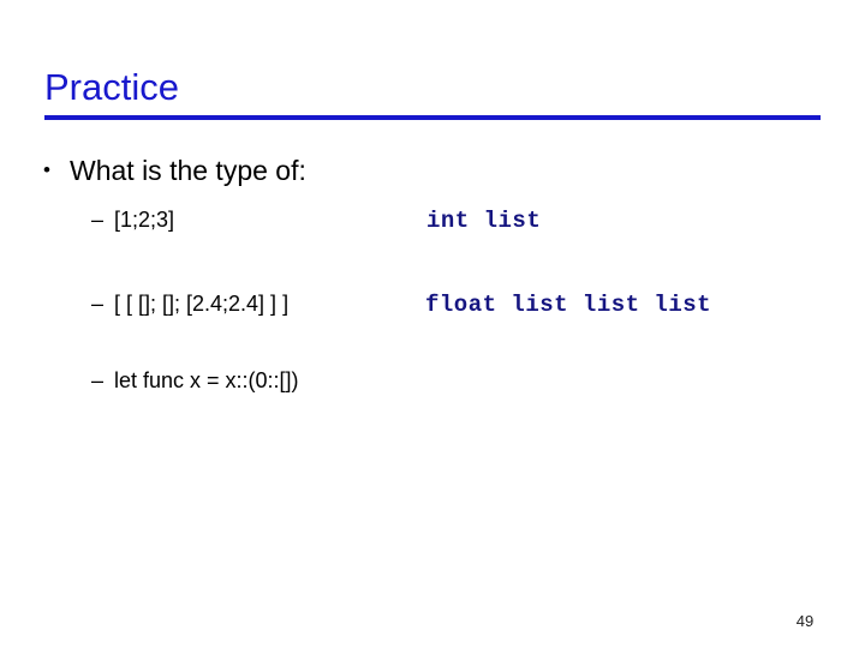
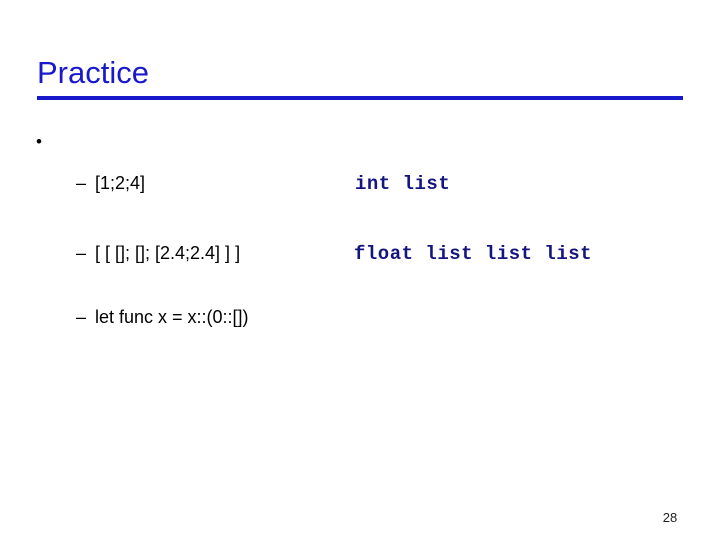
  Practice
  •
- What is the type of:
  –
- [1;2;3]
+ [1;2;4]
  int list
  –
  [ [ []; []; [2.4;2.4] ] ]
  float list list list
  –
  let func x = x::(0::[])
- 49
+ 28
